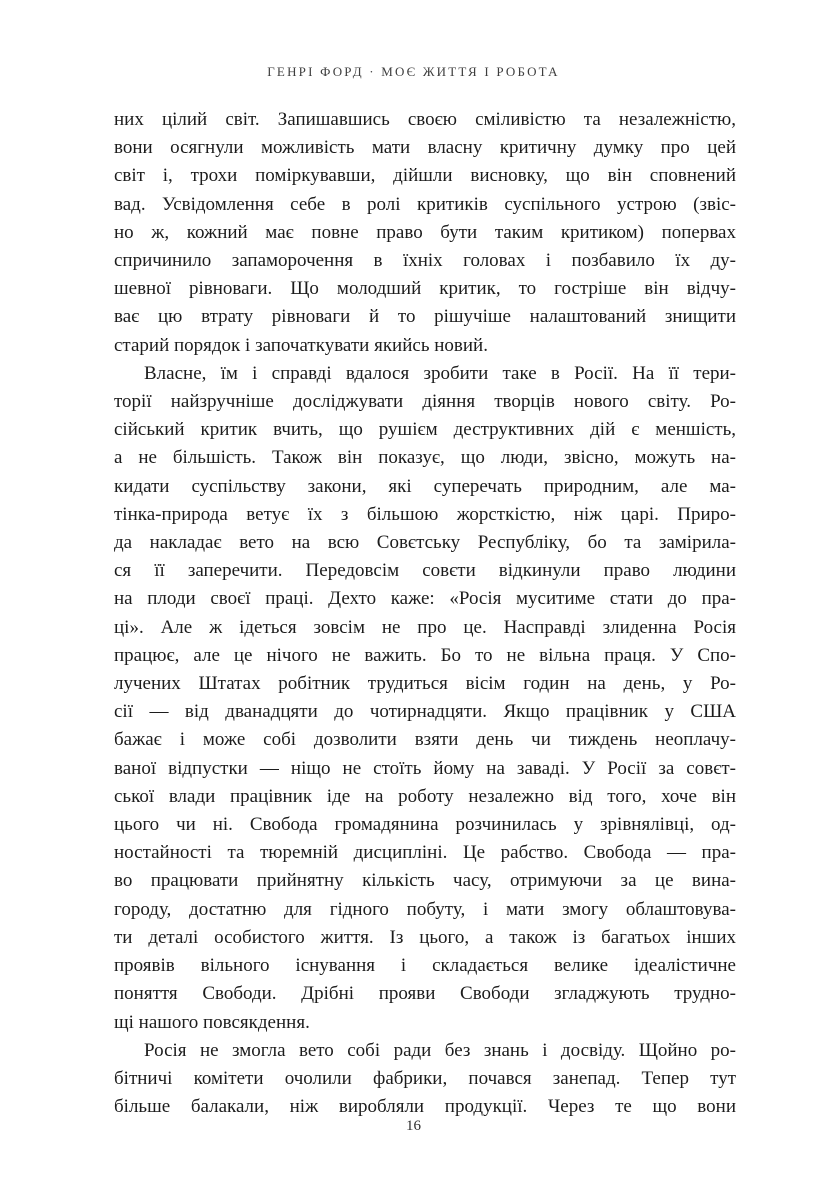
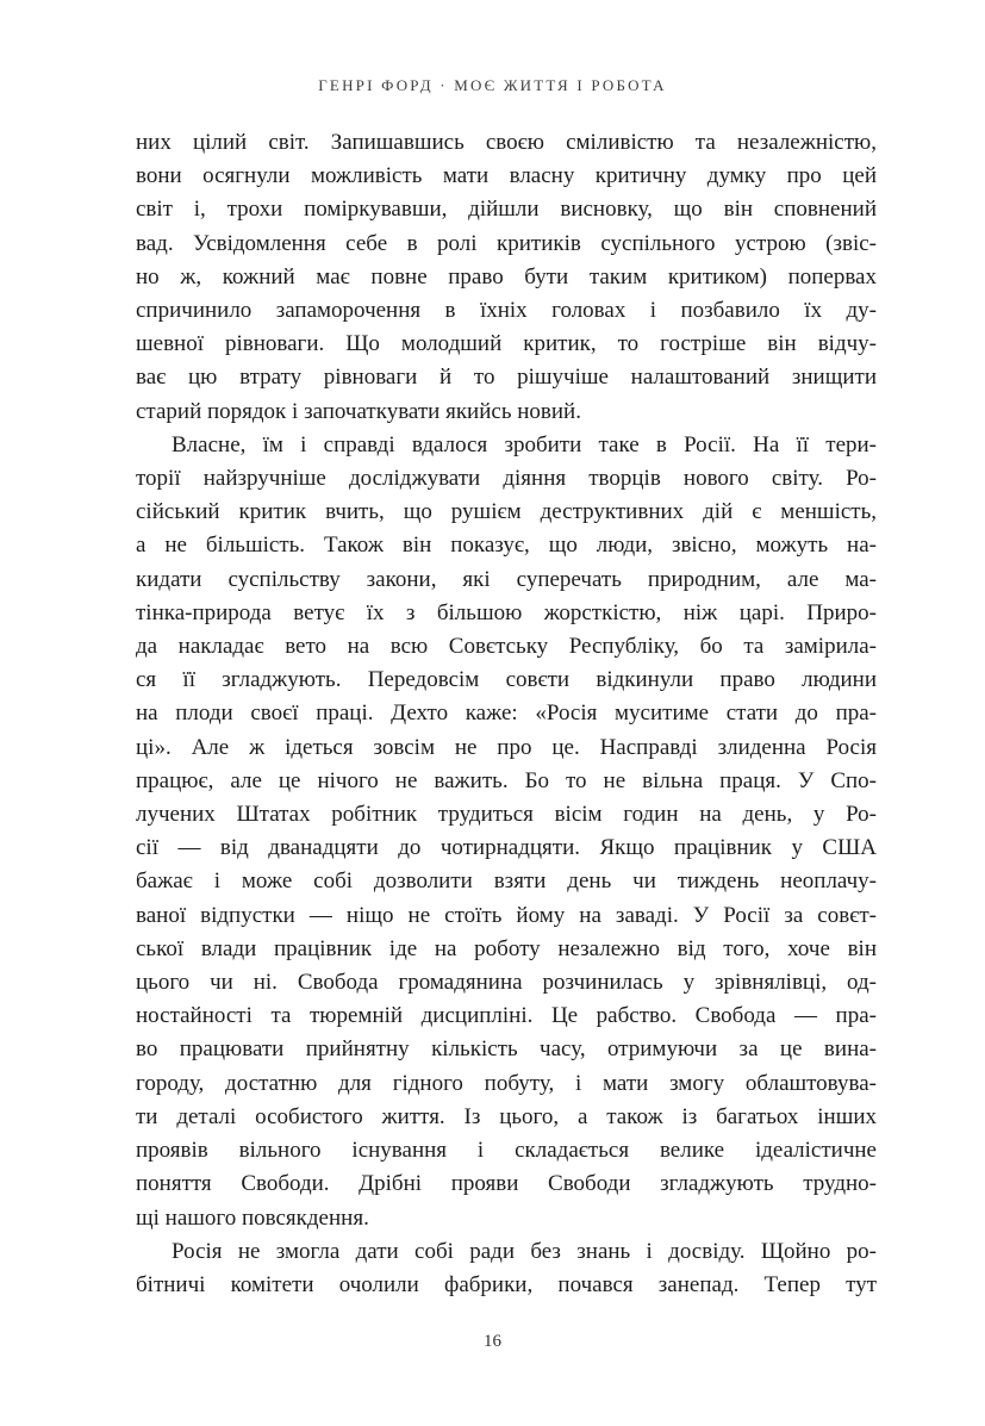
  ГЕНРІ ФОРД · МОЄ ЖИТТЯ І РОБОТА
  них цілий світ. Запишавшись своєю сміливістю та незалежністю,
  вони осягнули можливість мати власну критичну думку про цей
  світ і, трохи поміркувавши, дійшли висновку, що він сповнений
  вад. Усвідомлення себе в ролі критиків суспільного устрою (звіс-
  но ж, кожний має повне право бути таким критиком) попервах
  спричинило запаморочення в їхніх головах і позбавило їх ду-
  шевної рівноваги. Що молодший критик, то гостріше він відчу-
  ває цю втрату рівноваги й то рішучіше налаштований знищити
  старий порядок і започаткувати якийсь новий.
  Власне, їм і справді вдалося зробити таке в Росії. На її тери-
  торії найзручніше досліджувати діяння творців нового світу. Ро-
  сійський критик вчить, що рушієм деструктивних дій є меншість,
  а не більшість. Також він показує, що люди, звісно, можуть на-
  кидати суспільству закони, які суперечать природним, але ма-
  тінка-природа ветує їх з більшою жорсткістю, ніж царі. Приро-
  да накладає вето на всю Совєтську Республіку, бо та замірила-
- ся її заперечити. Передовсім совєти відкинули право людини
+ ся її згладжують. Передовсім совєти відкинули право людини
  на плоди своєї праці. Дехто каже: «Росія муситиме стати до пра-
  ці». Але ж ідеться зовсім не про це. Насправді злиденна Росія
  працює, але це нічого не важить. Бо то не вільна праця. У Спо-
  лучених Штатах робітник трудиться вісім годин на день, у Ро-
  сії — від дванадцяти до чотирнадцяти. Якщо працівник у США
  бажає і може собі дозволити взяти день чи тиждень неоплачу-
  ваної відпустки — ніщо не стоїть йому на заваді. У Росії за совєт-
  ської влади працівник іде на роботу незалежно від того, хоче він
  цього чи ні. Свобода громадянина розчинилась у зрівнялівці, од-
  ностайності та тюремній дисципліні. Це рабство. Свобода — пра-
  во працювати прийнятну кількість часу, отримуючи за це вина-
  городу, достатню для гідного побуту, і мати змогу облаштовува-
  ти деталі особистого життя. Із цього, а також із багатьох інших
  проявів вільного існування і складається велике ідеалістичне
  поняття Свободи. Дрібні прояви Свободи згладжують трудно-
  щі нашого повсякдення.
- Росія не змогла вето собі ради без знань і досвіду. Щойно ро-
+ Росія не змогла дати собі ради без знань і досвіду. Щойно ро-
  бітничі комітети очолили фабрики, почався занепад. Тепер тут
- більше балакали, ніж виробляли продукції. Через те що вони
  16
